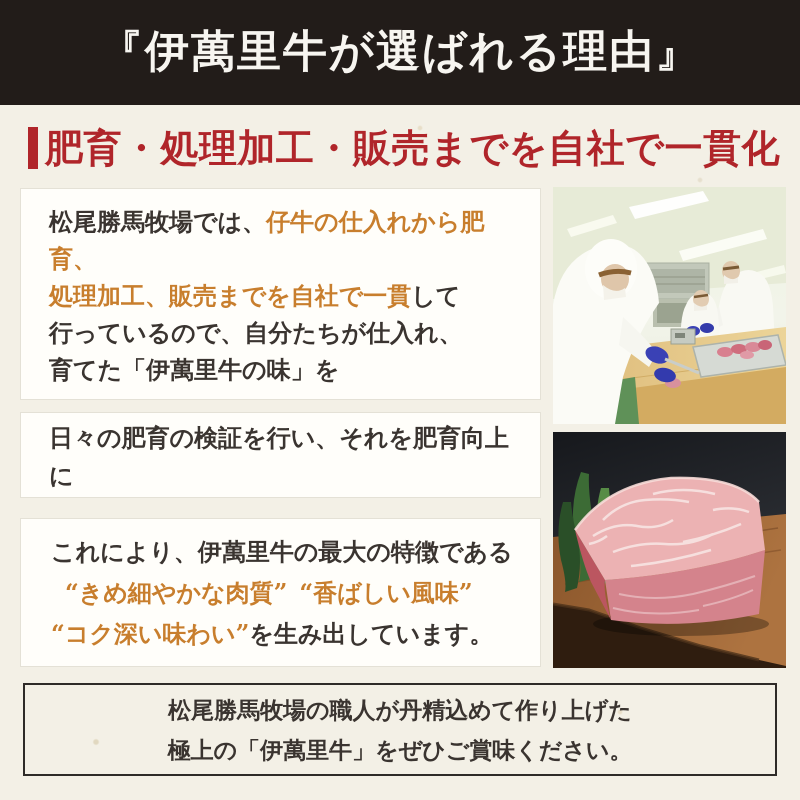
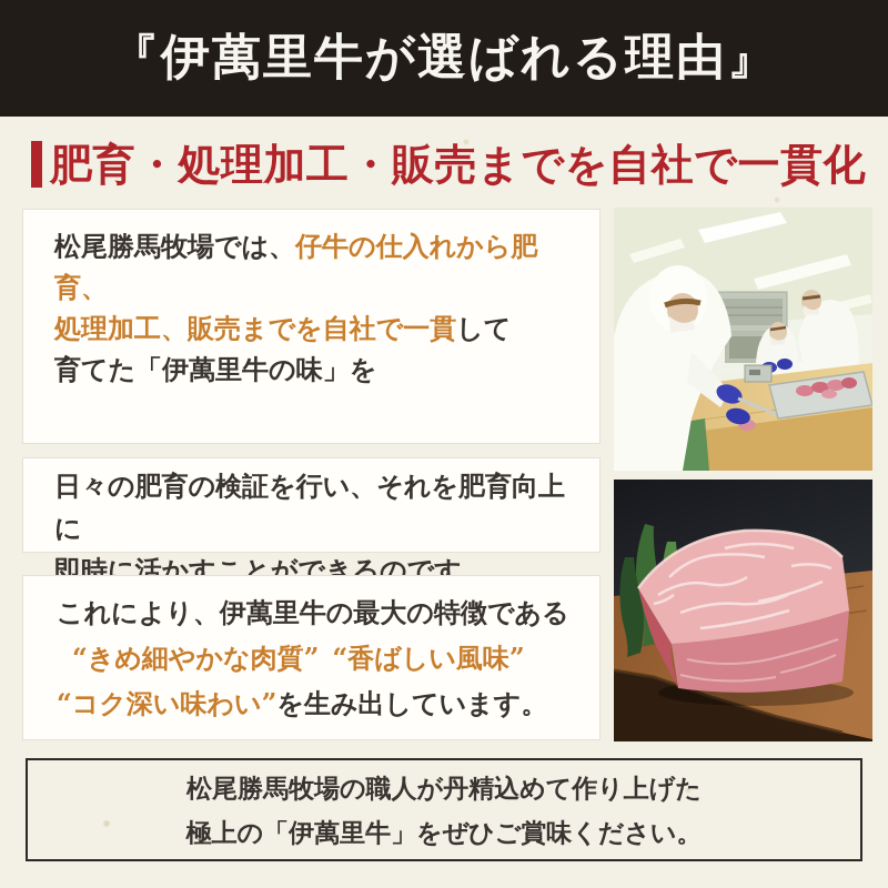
  『伊萬里牛が選ばれる理由』
  肥育・処理加工・販売までを自社で一貫化
  松尾勝馬牧場では、仔牛の仕入れから肥育、
  処理加工、販売までを自社で一貫して
- 行っているので、自分たちが仕入れ、
  育てた「伊萬里牛の味」を
  日々の肥育の検証を行い、それを肥育向上に
+ 即時に活かすことができるのです。
  これにより、伊萬里牛の最大の特徴である
  “きめ細やかな肉質” “香ばしい風味”
  “コク深い味わい”を生み出しています。
  松尾勝馬牧場の職人が丹精込めて作り上げた
  極上の「伊萬里牛」をぜひご賞味ください。
